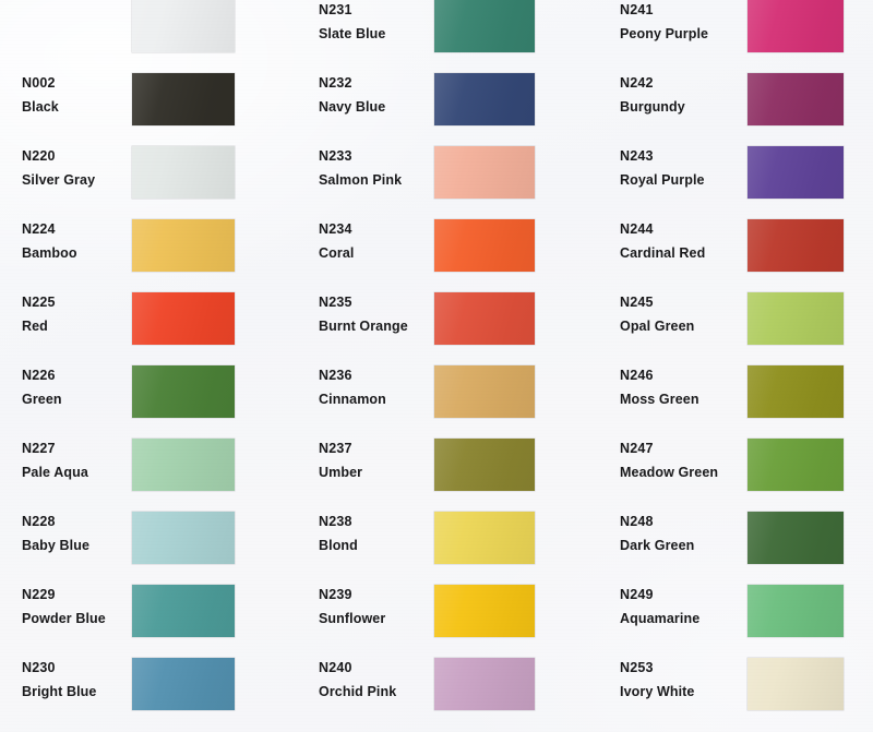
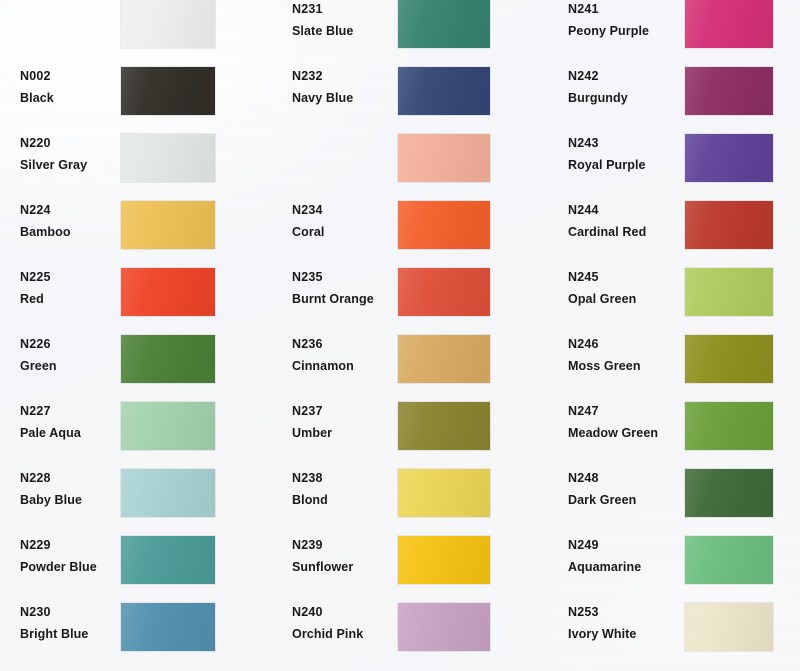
  N002
  Black
  N220
  Silver Gray
  N224
  Bamboo
  N225
  Red
  N226
  Green
  N227
  Pale Aqua
  N228
  Baby Blue
  N229
  Powder Blue
  N230
  Bright Blue
  N231
  Slate Blue
  N232
  Navy Blue
- N233
- Salmon Pink
  N234
  Coral
  N235
  Burnt Orange
  N236
  Cinnamon
  N237
  Umber
  N238
  Blond
  N239
  Sunflower
  N240
  Orchid Pink
  N241
  Peony Purple
  N242
  Burgundy
  N243
  Royal Purple
  N244
  Cardinal Red
  N245
  Opal Green
  N246
  Moss Green
  N247
  Meadow Green
  N248
  Dark Green
  N249
  Aquamarine
  N253
  Ivory White
